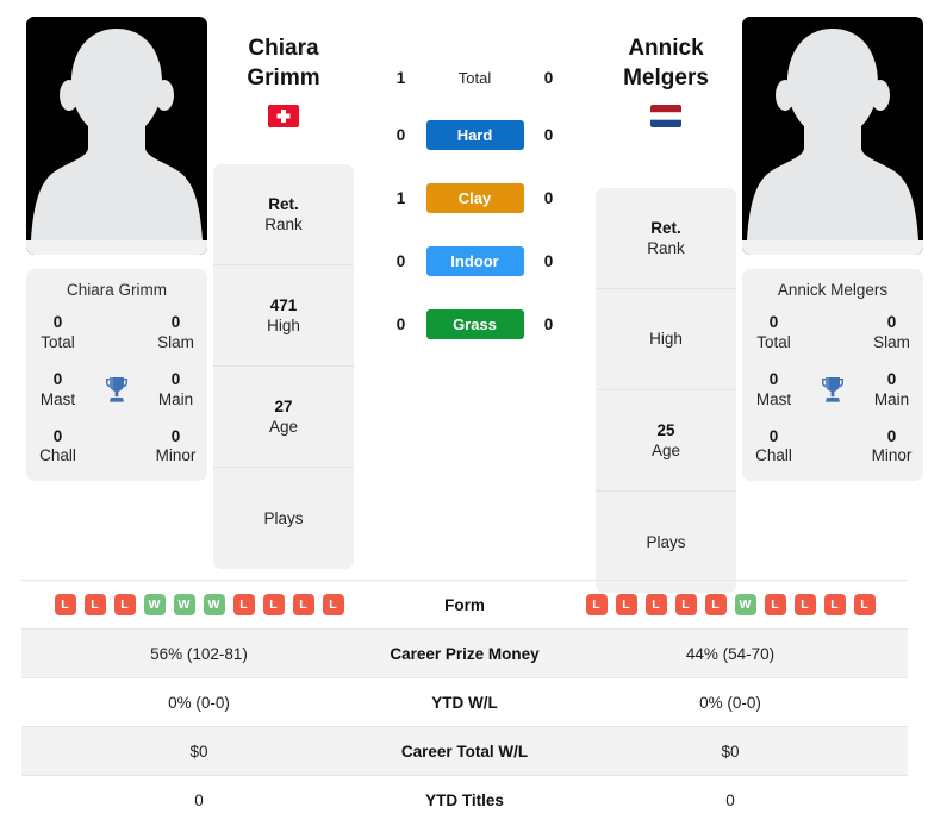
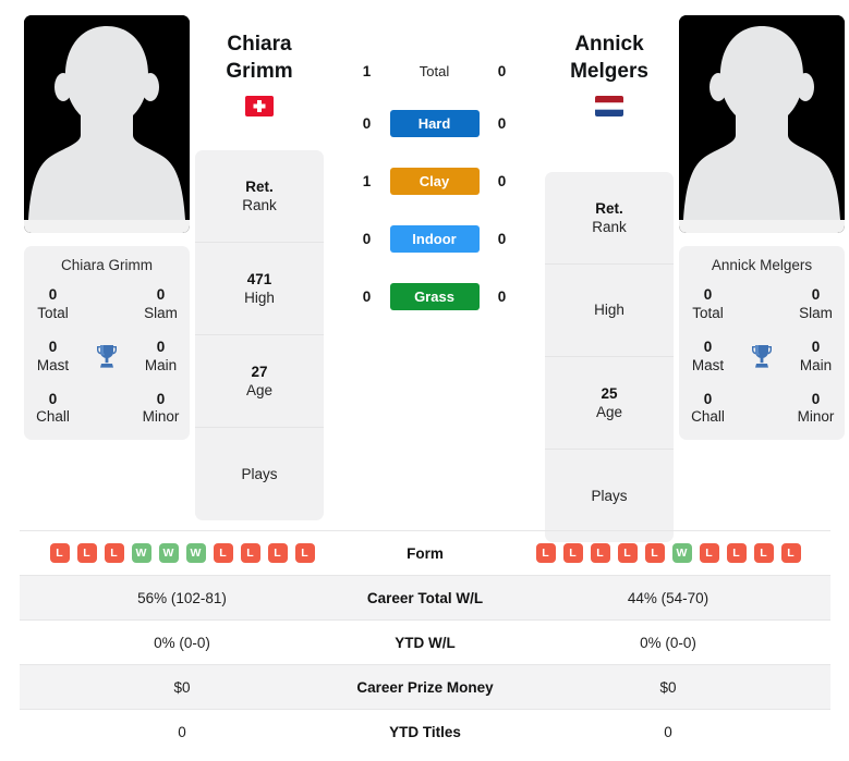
  Chiara Grimm
  0
  Total
  0
  Slam
  0
  Mast
  0
  Main
  0
  Chall
  0
  Minor
  Chiara
  Grimm
  Ret.
  Rank
  471
  High
  27
  Age
  Plays
  1
  Total
  0
  0
  Hard
  0
  1
  Clay
  0
  0
  Indoor
  0
  0
  Grass
  0
  Annick
  Melgers
  Ret.
  Rank
  High
  25
  Age
  Plays
  Annick Melgers
  0
  Total
  0
  Slam
  0
  Mast
  0
  Main
  0
  Chall
  0
  Minor
  L L L W W W L L L L	Form	L L L L L W L L L L
- 56% (102-81)	Career Prize Money	44% (54-70)
+ 56% (102-81)	Career Total W/L	44% (54-70)
  0% (0-0)	YTD W/L	0% (0-0)
- $0	Career Total W/L	$0
+ $0	Career Prize Money	$0
  0	YTD Titles	0
